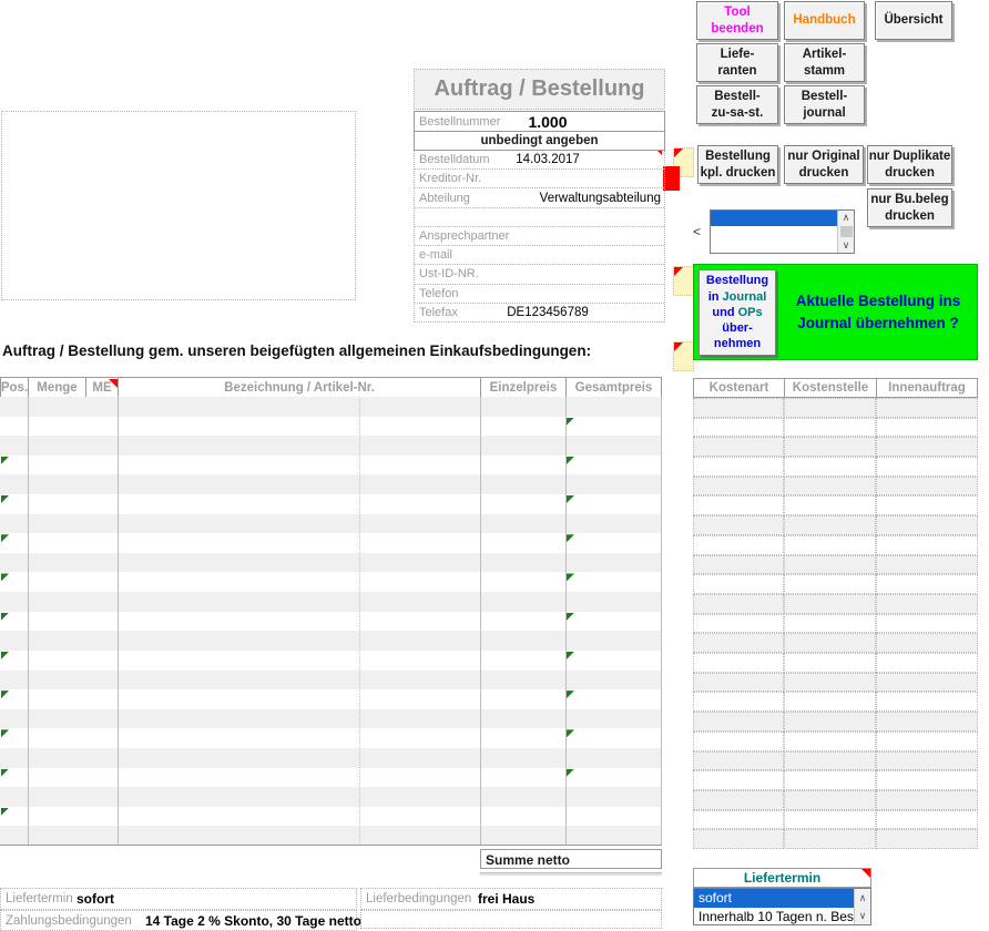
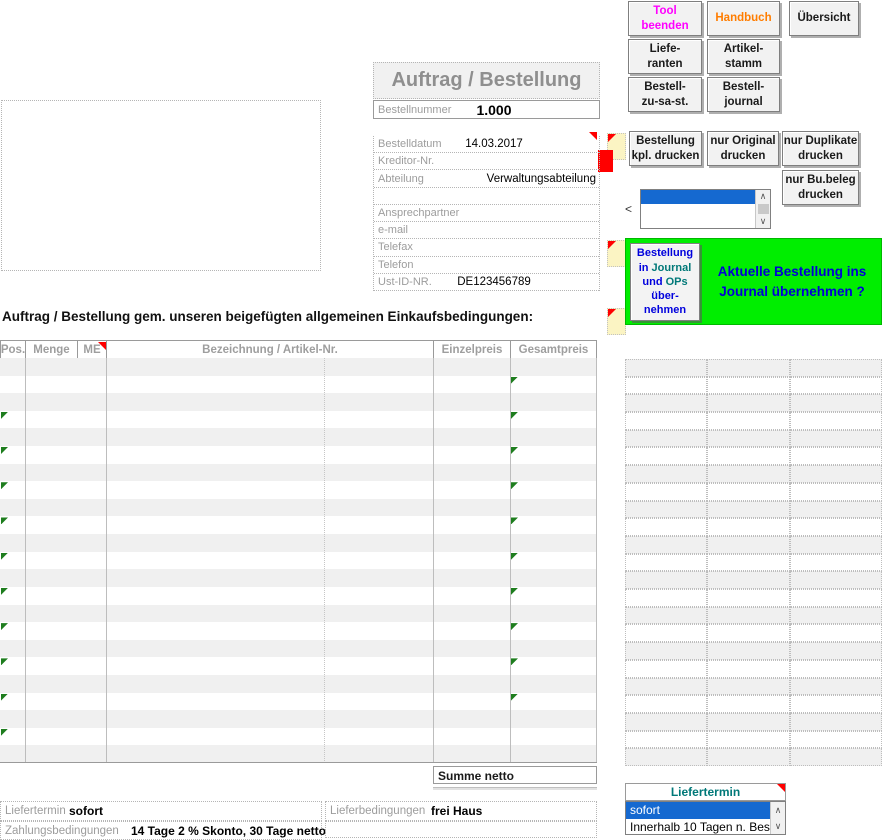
  Tool
  beenden
  Handbuch
  Übersicht
  Liefe-
  ranten
  Artikel-
  stamm
  Bestell-
  zu-sa-st.
  Bestell-
  journal
  Bestellung
  kpl. drucken
  nur Original
  drucken
  nur Duplikate
  drucken
  nur Bu.beleg
  drucken
  <
  ∧
  ∨
  Bestellung
  in Journal
  und OPs
  über-
  nehmen
  Aktuelle Bestellung ins
  Journal übernehmen ?
  Auftrag / Bestellung
  Bestellnummer
  1.000
- unbedingt angeben
  Bestelldatum
  14.03.2017
  Kreditor-Nr.
  Abteilung
  Verwaltungsabteilung
  Ansprechpartner
  e-mail
- Ust-ID-NR.
+ Telefax
  Telefon
- Telefax
+ Ust-ID-NR.
  DE123456789
  Auftrag / Bestellung gem. unseren beigefügten allgemeinen Einkaufsbedingungen:
  Pos.
  Menge
  ME
  Bezeichnung / Artikel-Nr.
  Einzelpreis
  Gesamtpreis
  Summe netto
- Kostenart
- Kostenstelle
- Innenauftrag
  Liefertermin
  sofort
  Lieferbedingungen
  frei Haus
  Zahlungsbedingungen
  14 Tage 2 % Skonto, 30 Tage netto
  Liefertermin
  sofort
  Innerhalb 10 Tagen n. Bes
  ∧
  ∨
